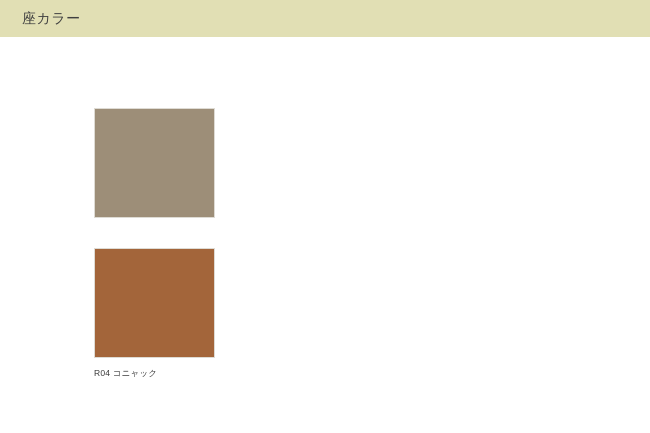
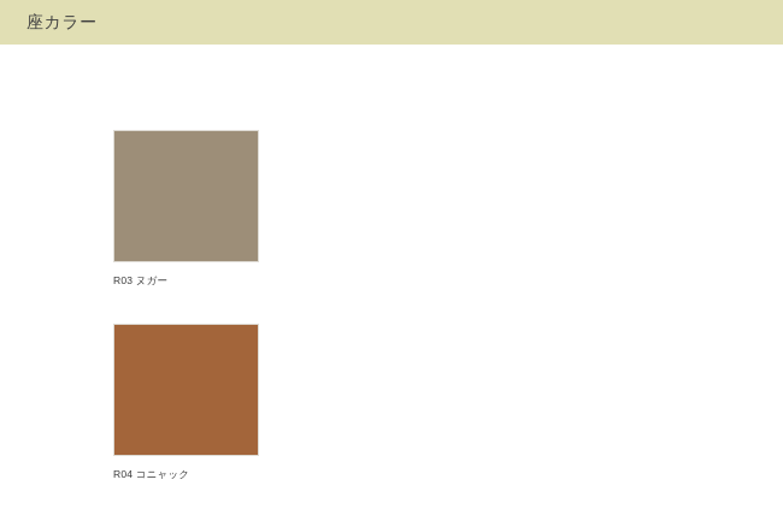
  座カラー
+ R03 ヌガー
  R04 コニャック
